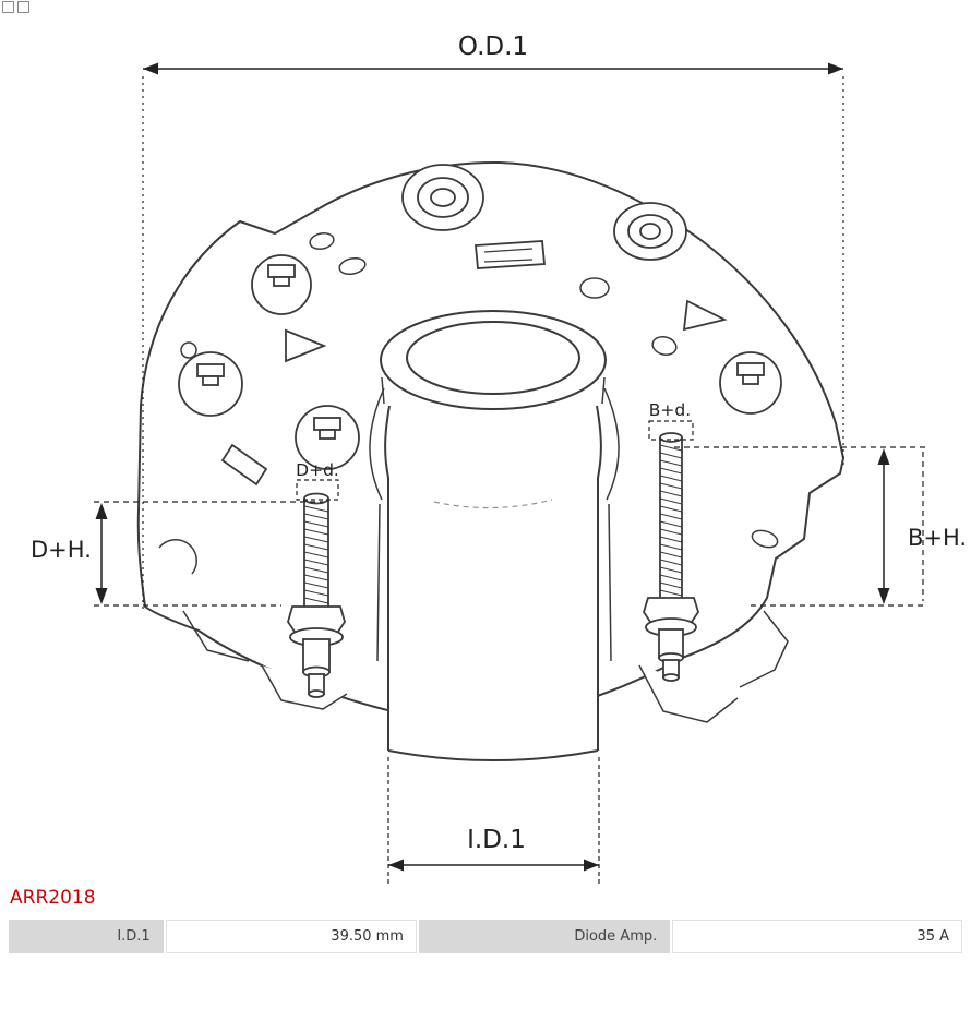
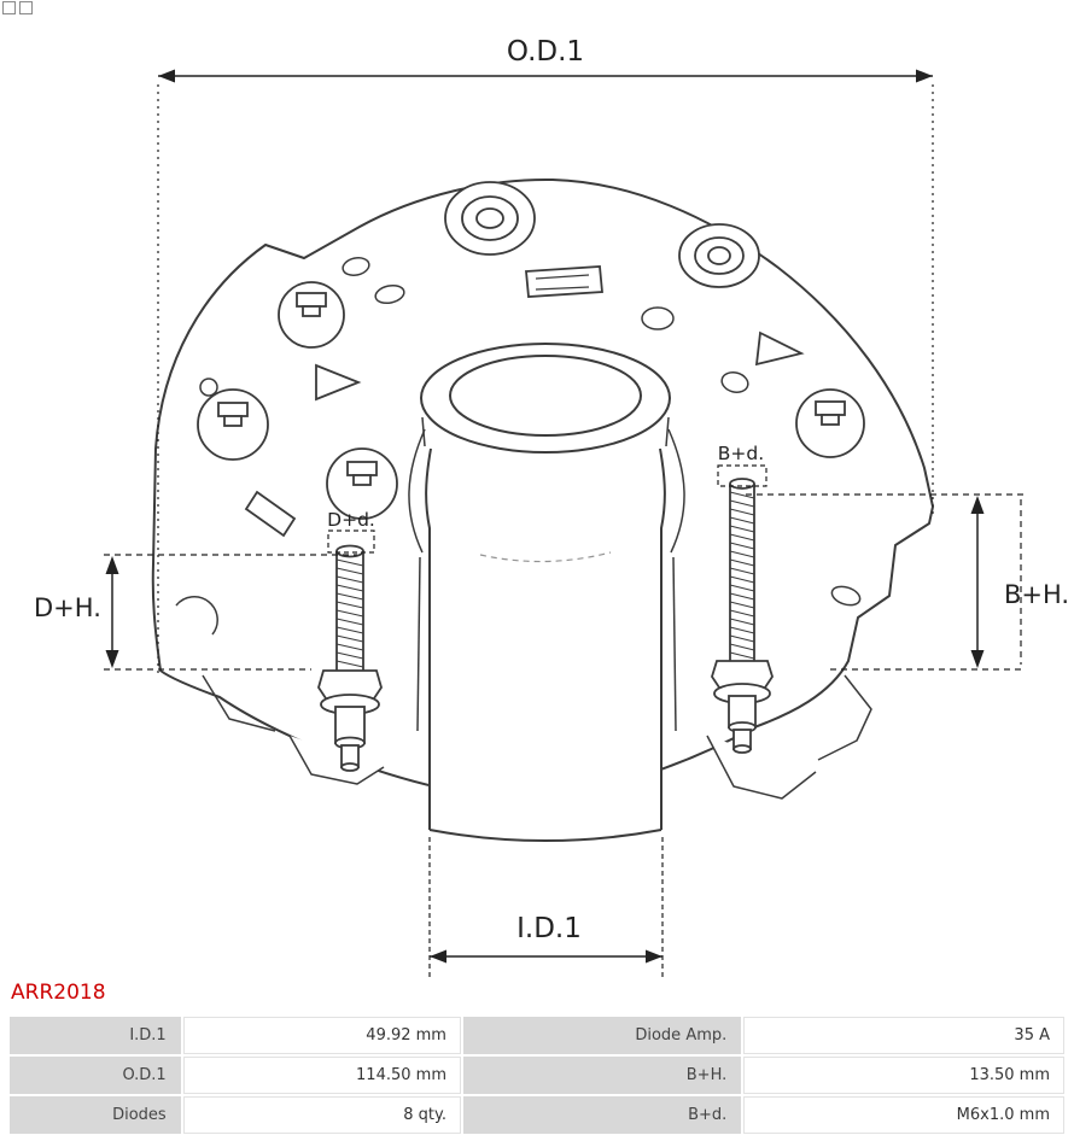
  O.D.1
  I.D.1
  D+H.
  B+H.
  D+d.
  B+d.
  ARR2018
- I.D.1	39.50 mm	Diode Amp.	35 A
+ I.D.1	49.92 mm	Diode Amp.	35 A
+ O.D.1	114.50 mm	B+H.	13.50 mm
+ Diodes	8 qty.	B+d.	M6x1.0 mm
